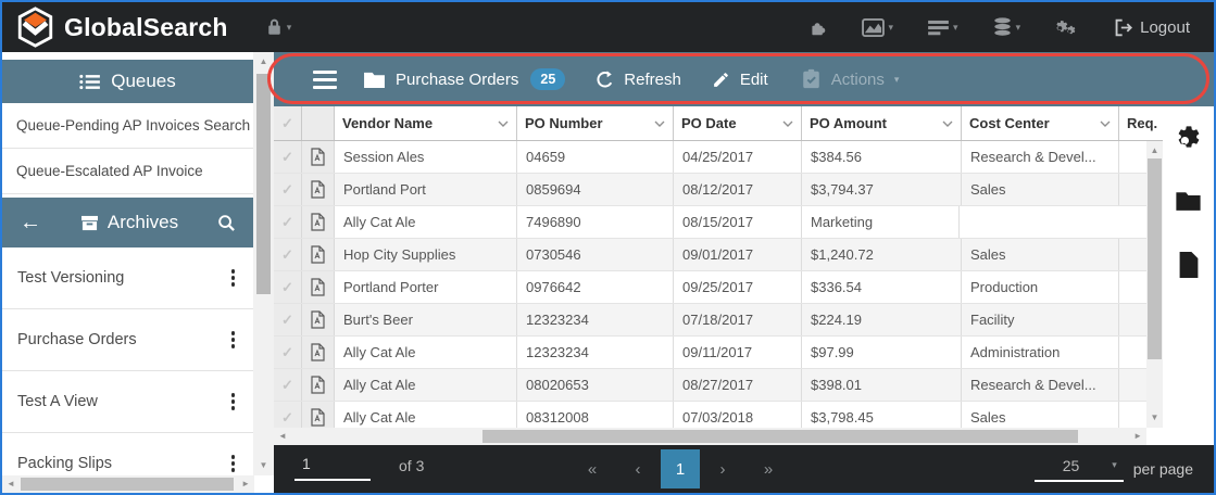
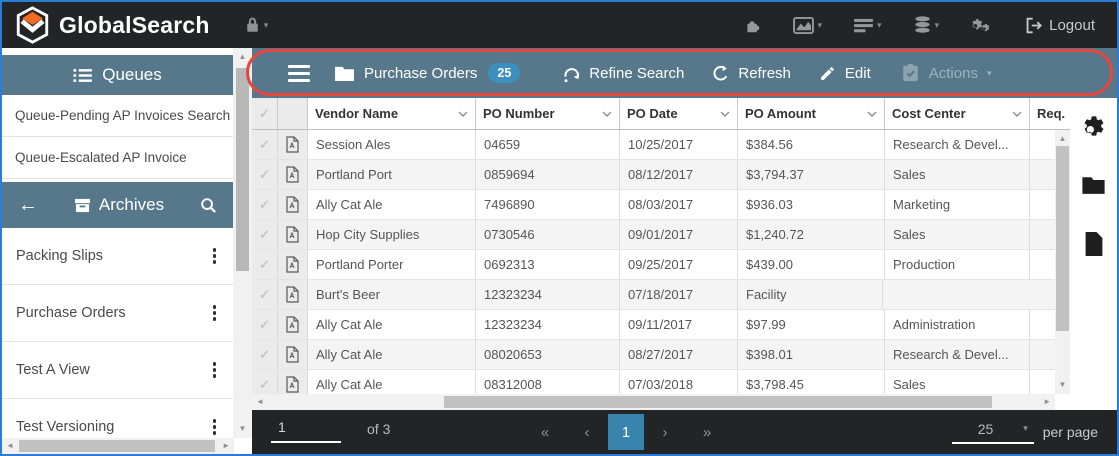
  GlobalSearch
  ▾
  ▾
  ▾
  ▾
  Logout
  Queues
  Queue-Pending AP Invoices Search
  Queue-Escalated AP Invoice
  ←
  Archives
- Test Versioning
+ Packing Slips
  Purchase Orders
  Test A View
- Packing Slips
+ Test Versioning
  ▲
  ▼
  ◄
  ►
  Purchase Orders
  25
+ Refine Search
  Refresh
  Edit
  Actions
  ▾
  ✓
  Vendor Name
  PO Number
  PO Date
  PO Amount
  Cost Center
  Req.
  ✓
  Session Ales
  04659
- 04/25/2017
+ 10/25/2017
  $384.56
  Research & Devel...
  ✓
  Portland Port
  0859694
  08/12/2017
  $3,794.37
  Sales
  ✓
  Ally Cat Ale
  7496890
- 08/15/2017
+ 08/03/2017
+ $936.03
  Marketing
  ✓
  Hop City Supplies
  0730546
  09/01/2017
  $1,240.72
  Sales
  ✓
  Portland Porter
- 0976642
+ 0692313
  09/25/2017
- $336.54
+ $439.00
  Production
  ✓
  Burt's Beer
  12323234
  07/18/2017
- $224.19
  Facility
  ✓
  Ally Cat Ale
  12323234
  09/11/2017
  $97.99
  Administration
  ✓
  Ally Cat Ale
  08020653
  08/27/2017
  $398.01
  Research & Devel...
  ✓
  Ally Cat Ale
  08312008
  07/03/2018
  $3,798.45
  Sales
  ▲
  ▼
  ◄
  ►
  1
  of 3
  «
  ‹
  1
  ›
  »
  25
  ▾
  per page
